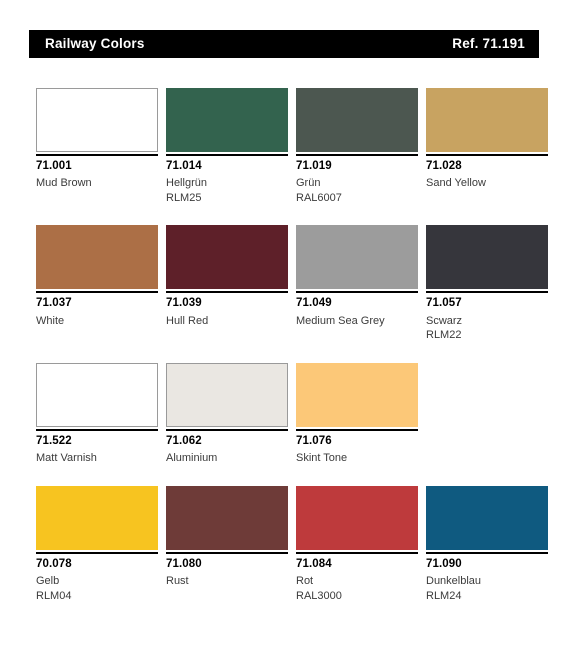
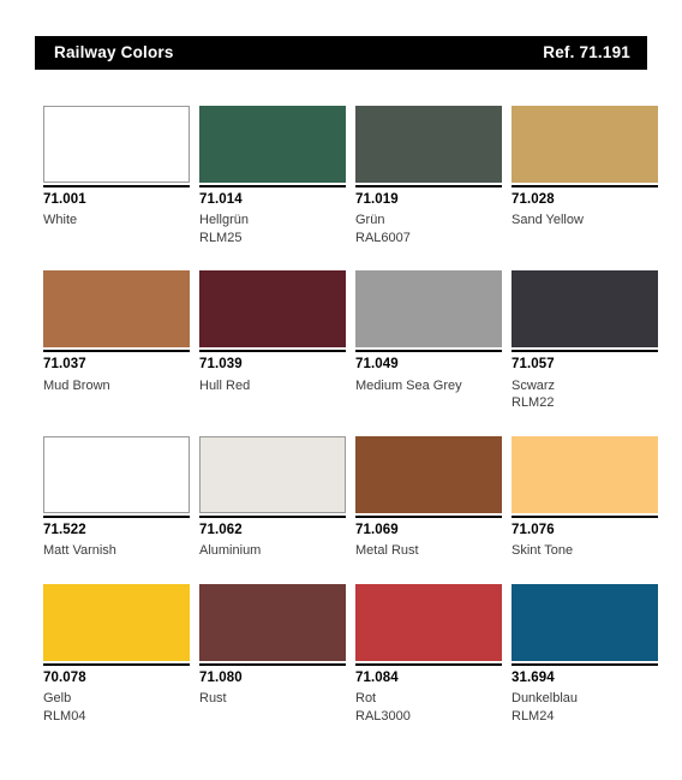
  Railway Colors
  Ref. 71.191
  71.001
- Mud Brown
+ White
  71.014
  Hellgrün
  RLM25
  71.019
  Grün
  RAL6007
  71.028
  Sand Yellow
  71.037
- White
+ Mud Brown
  71.039
  Hull Red
  71.049
  Medium Sea Grey
  71.057
  Scwarz
  RLM22
  71.522
  Matt Varnish
  71.062
  Aluminium
+ 71.069
+ Metal Rust
  71.076
  Skint Tone
  70.078
  Gelb
  RLM04
  71.080
  Rust
  71.084
  Rot
  RAL3000
- 71.090
+ 31.694
  Dunkelblau
  RLM24
